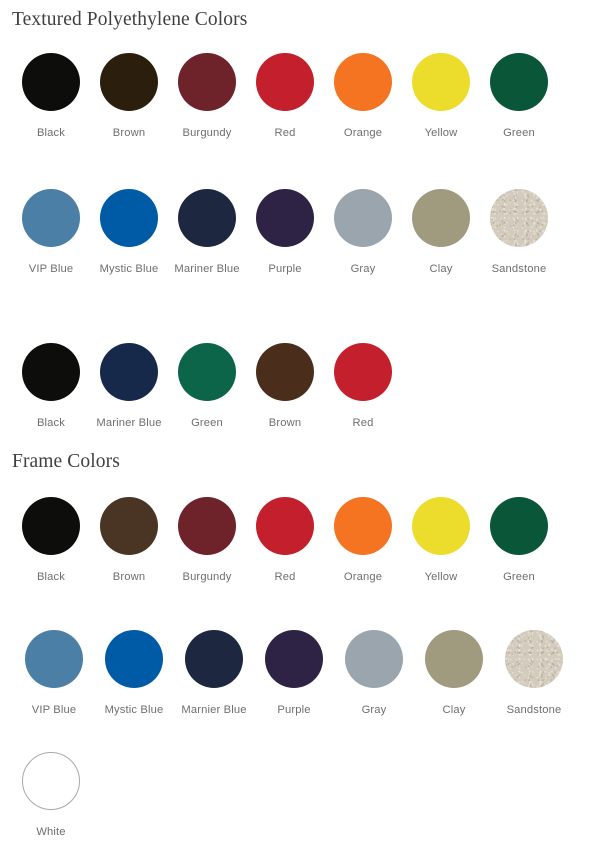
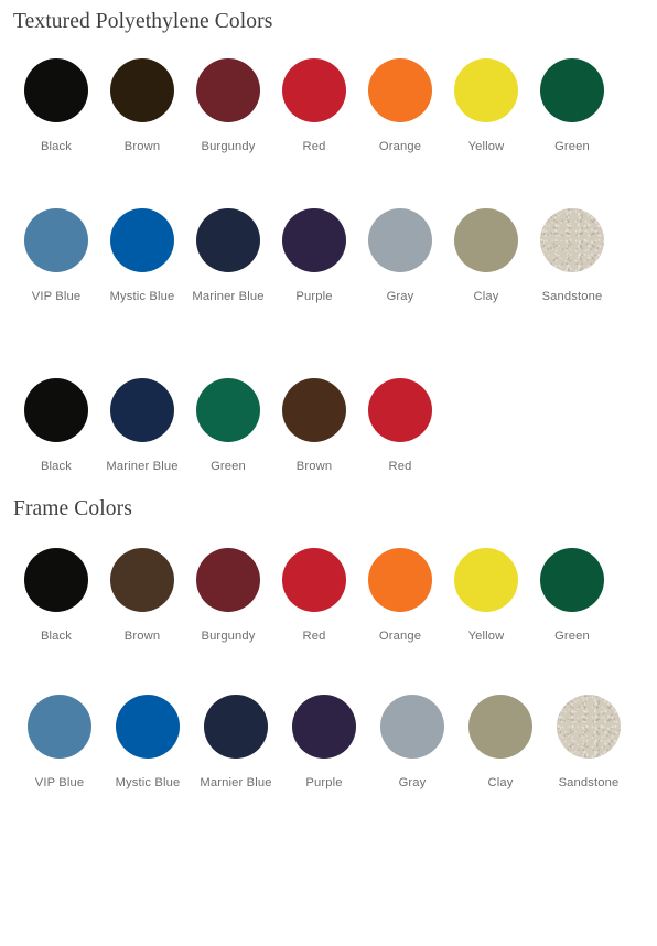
  Textured Polyethylene Colors
  Black
  Brown
  Burgundy
  Red
  Orange
  Yellow
  Green
  VIP Blue
  Mystic Blue
  Mariner Blue
  Purple
  Gray
  Clay
  Sandstone
  Black
  Mariner Blue
  Green
  Brown
  Red
  Frame Colors
  Black
  Brown
  Burgundy
  Red
  Orange
  Yellow
  Green
  VIP Blue
  Mystic Blue
  Marnier Blue
  Purple
  Gray
  Clay
  Sandstone
- White
